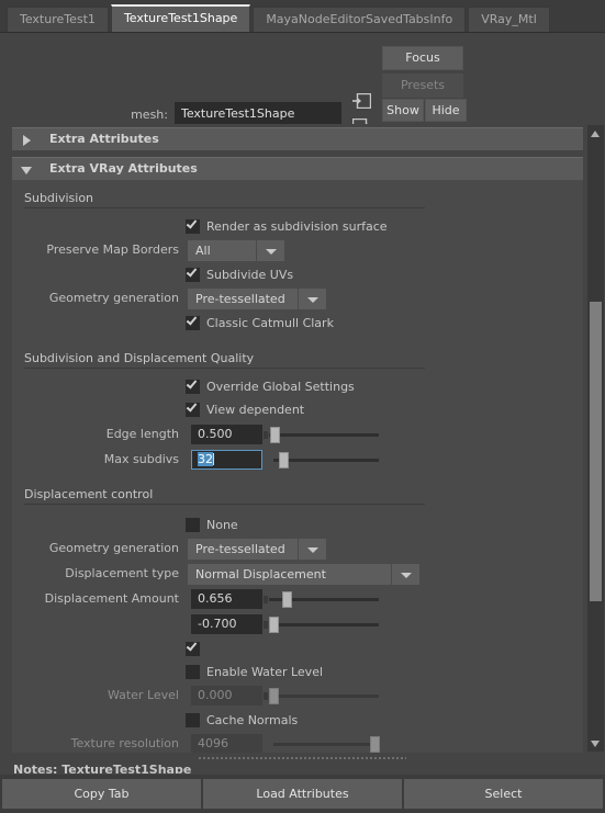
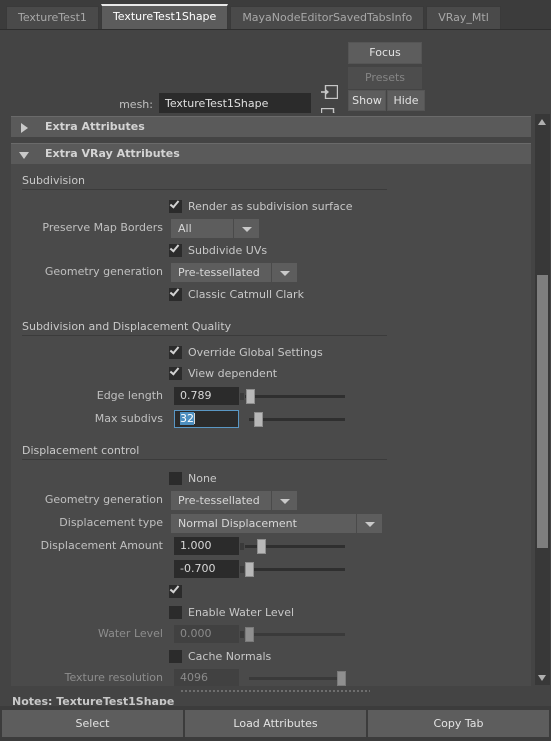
  TextureTest1
  TextureTest1Shape
  MayaNodeEditorSavedTabsInfo
  VRay_Mtl
  mesh:
  TextureTest1Shape
  Focus
  Presets
  Show
  Hide
  Extra Attributes
  Extra VRay Attributes
  Subdivision
  Render as subdivision surface
  Preserve Map Borders
  All
  Subdivide UVs
  Geometry generation
  Pre-tessellated
  Classic Catmull Clark
  Subdivision and Displacement Quality
  Override Global Settings
  View dependent
  Edge length
- 0.500
+ 0.789
  Max subdivs
  32
  Displacement control
  None
  Geometry generation
  Pre-tessellated
  Displacement type
  Normal Displacement
  Displacement Amount
- 0.656
+ 1.000
  -0.700
  Enable Water Level
  Water Level
  0.000
  Cache Normals
  Texture resolution
  4096
  Notes: TextureTest1Shape
- Copy Tab
+ Select
  Load Attributes
- Select
+ Copy Tab
